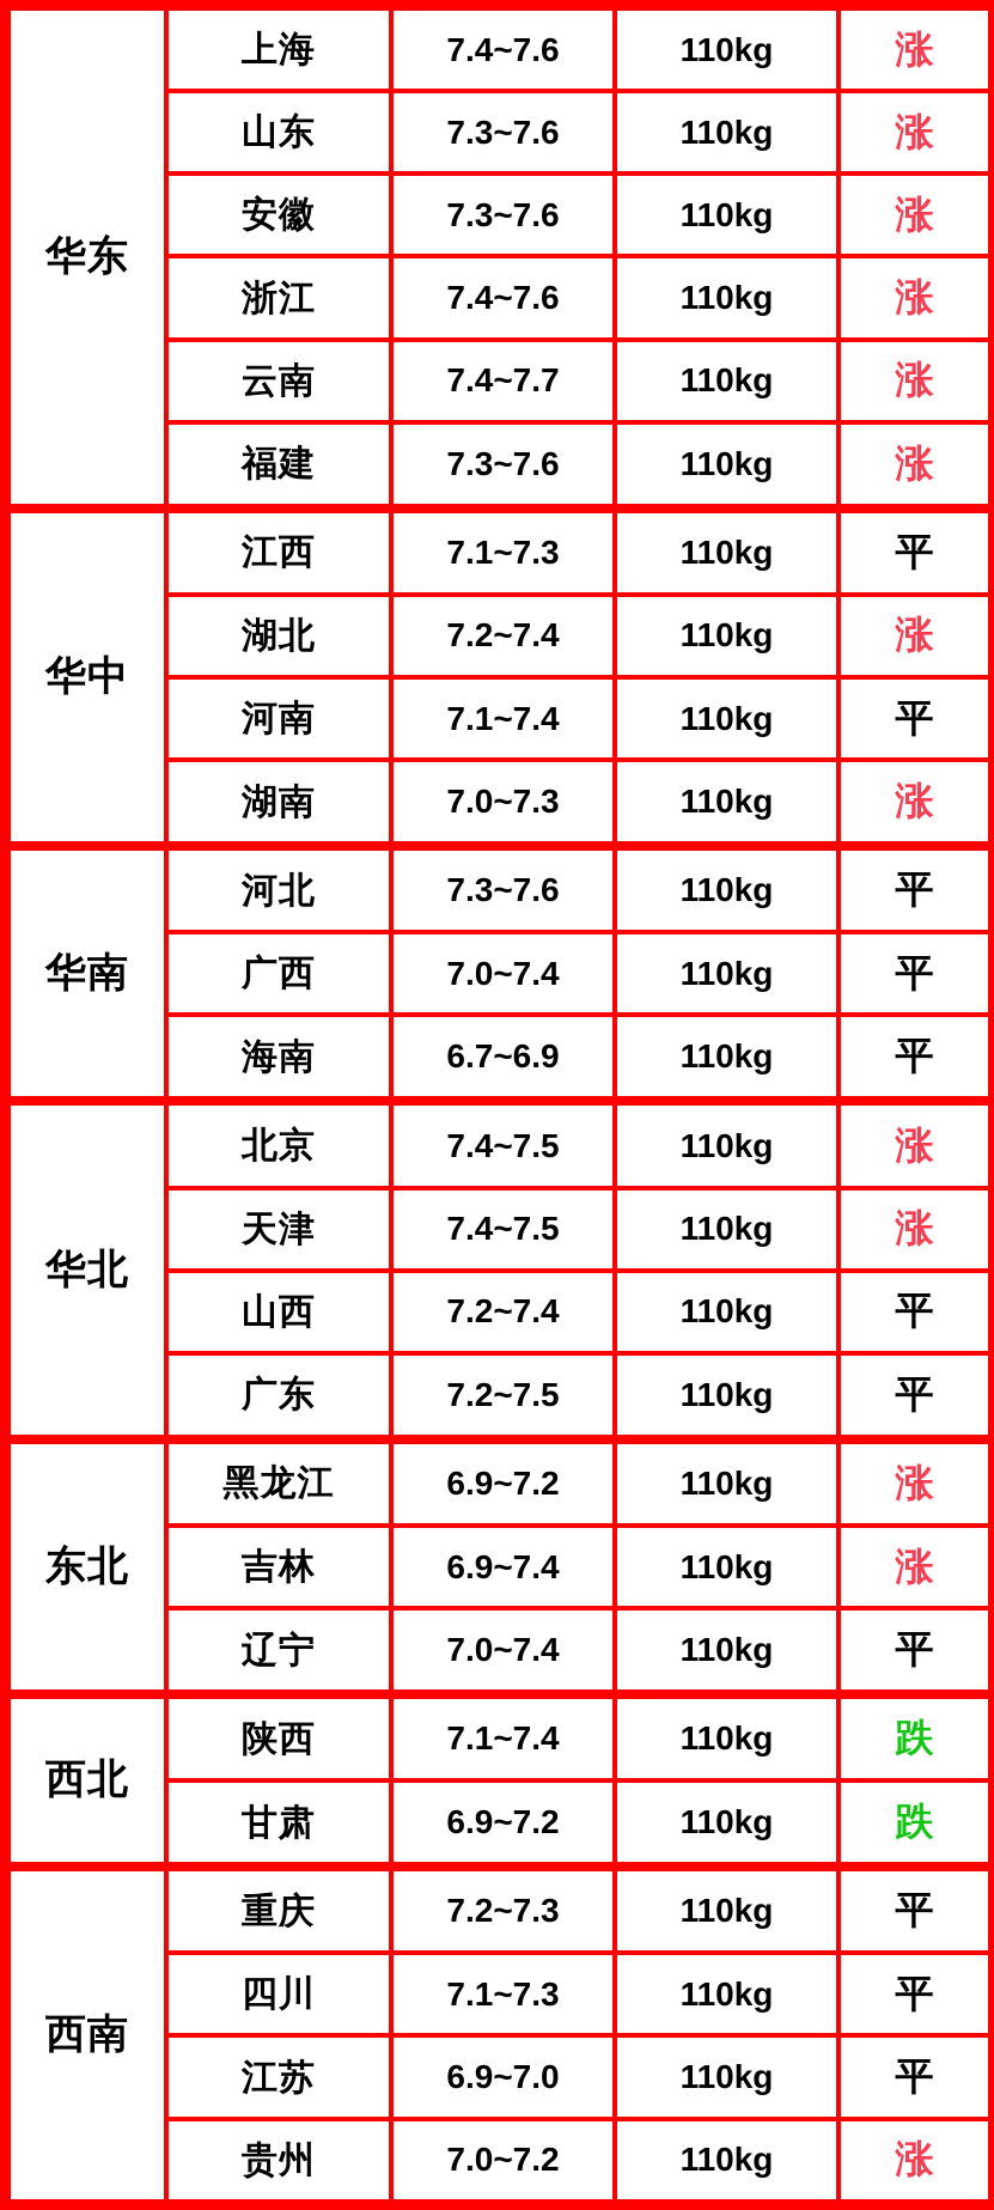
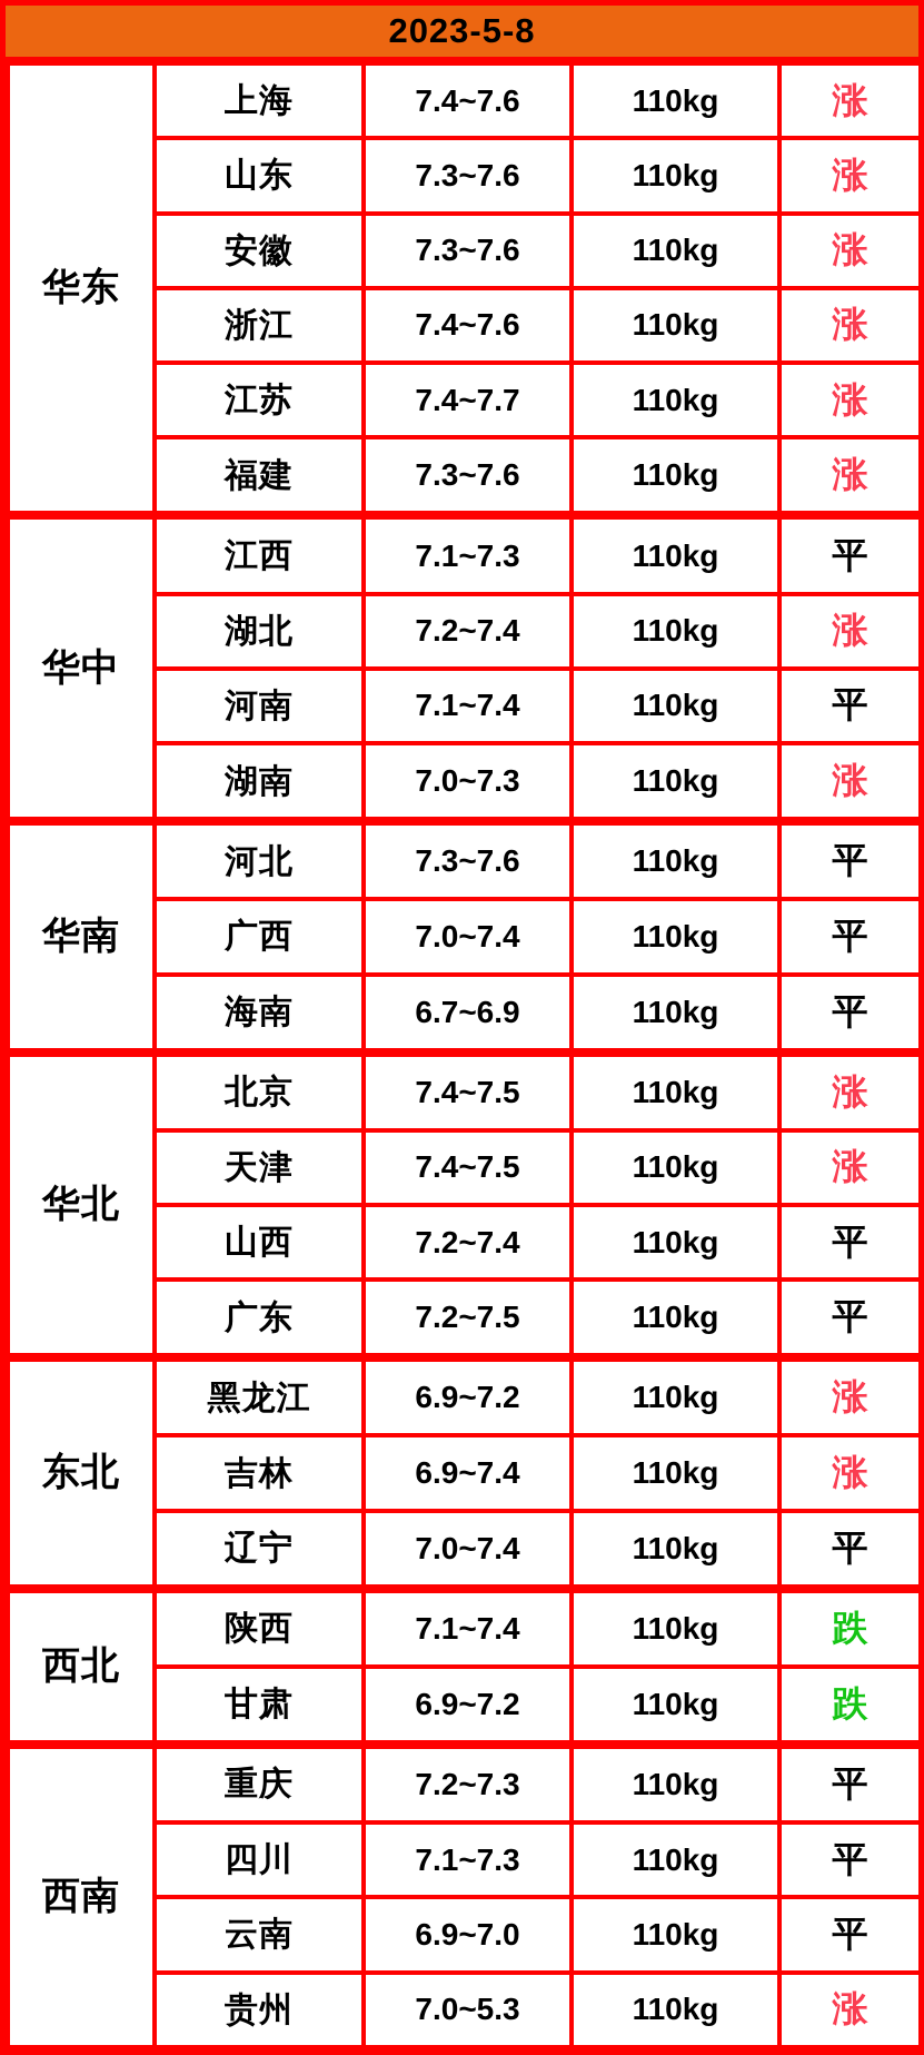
+ 2023-5-8
  华东	上海	7.4~7.6	110kg	涨
  山东	7.3~7.6	110kg	涨
  安徽	7.3~7.6	110kg	涨
  浙江	7.4~7.6	110kg	涨
- 云南	7.4~7.7	110kg	涨
+ 江苏	7.4~7.7	110kg	涨
  福建	7.3~7.6	110kg	涨
  华中	江西	7.1~7.3	110kg	平
  湖北	7.2~7.4	110kg	涨
  河南	7.1~7.4	110kg	平
  湖南	7.0~7.3	110kg	涨
  华南	河北	7.3~7.6	110kg	平
  广西	7.0~7.4	110kg	平
  海南	6.7~6.9	110kg	平
  华北	北京	7.4~7.5	110kg	涨
  天津	7.4~7.5	110kg	涨
  山西	7.2~7.4	110kg	平
  广东	7.2~7.5	110kg	平
  东北	黑龙江	6.9~7.2	110kg	涨
  吉林	6.9~7.4	110kg	涨
  辽宁	7.0~7.4	110kg	平
  西北	陕西	7.1~7.4	110kg	跌
  甘肃	6.9~7.2	110kg	跌
  西南	重庆	7.2~7.3	110kg	平
  四川	7.1~7.3	110kg	平
- 江苏	6.9~7.0	110kg	平
+ 云南	6.9~7.0	110kg	平
- 贵州	7.0~7.2	110kg	涨
+ 贵州	7.0~5.3	110kg	涨
